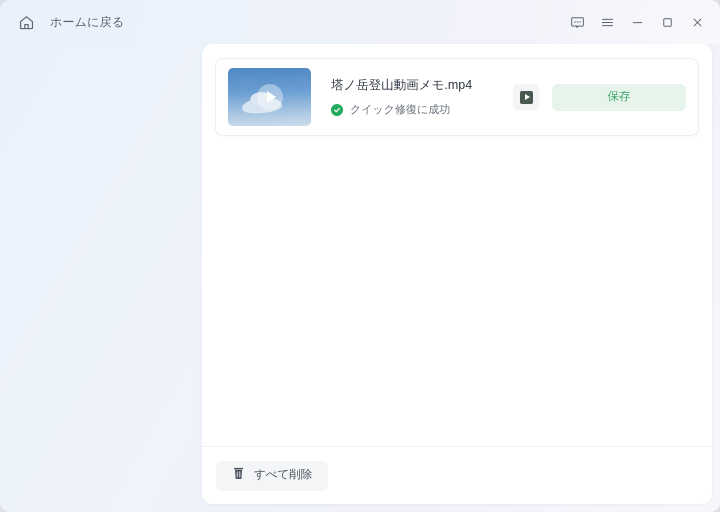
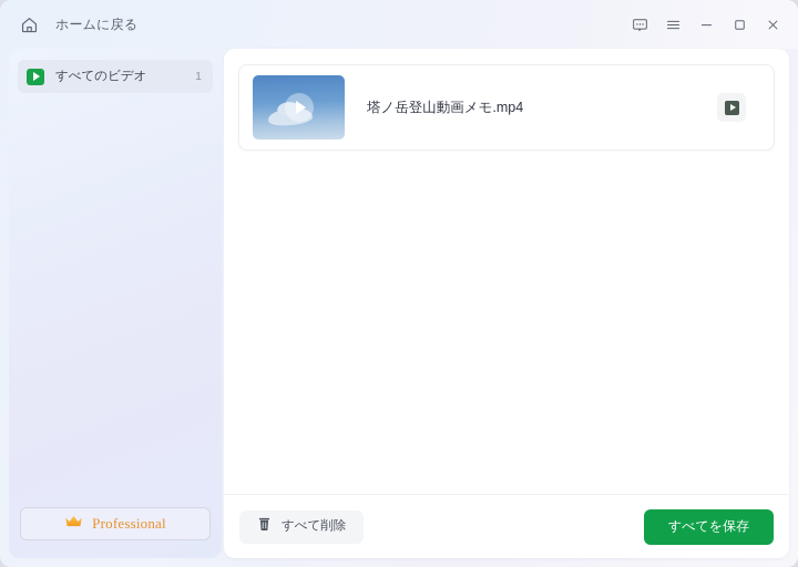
  ホームに戻る
+ すべてのビデオ
+ 1
+ Professional
  塔ノ岳登山動画メモ.mp4
- クイック修復に成功
- 保存
  すべて削除
+ すべてを保存
